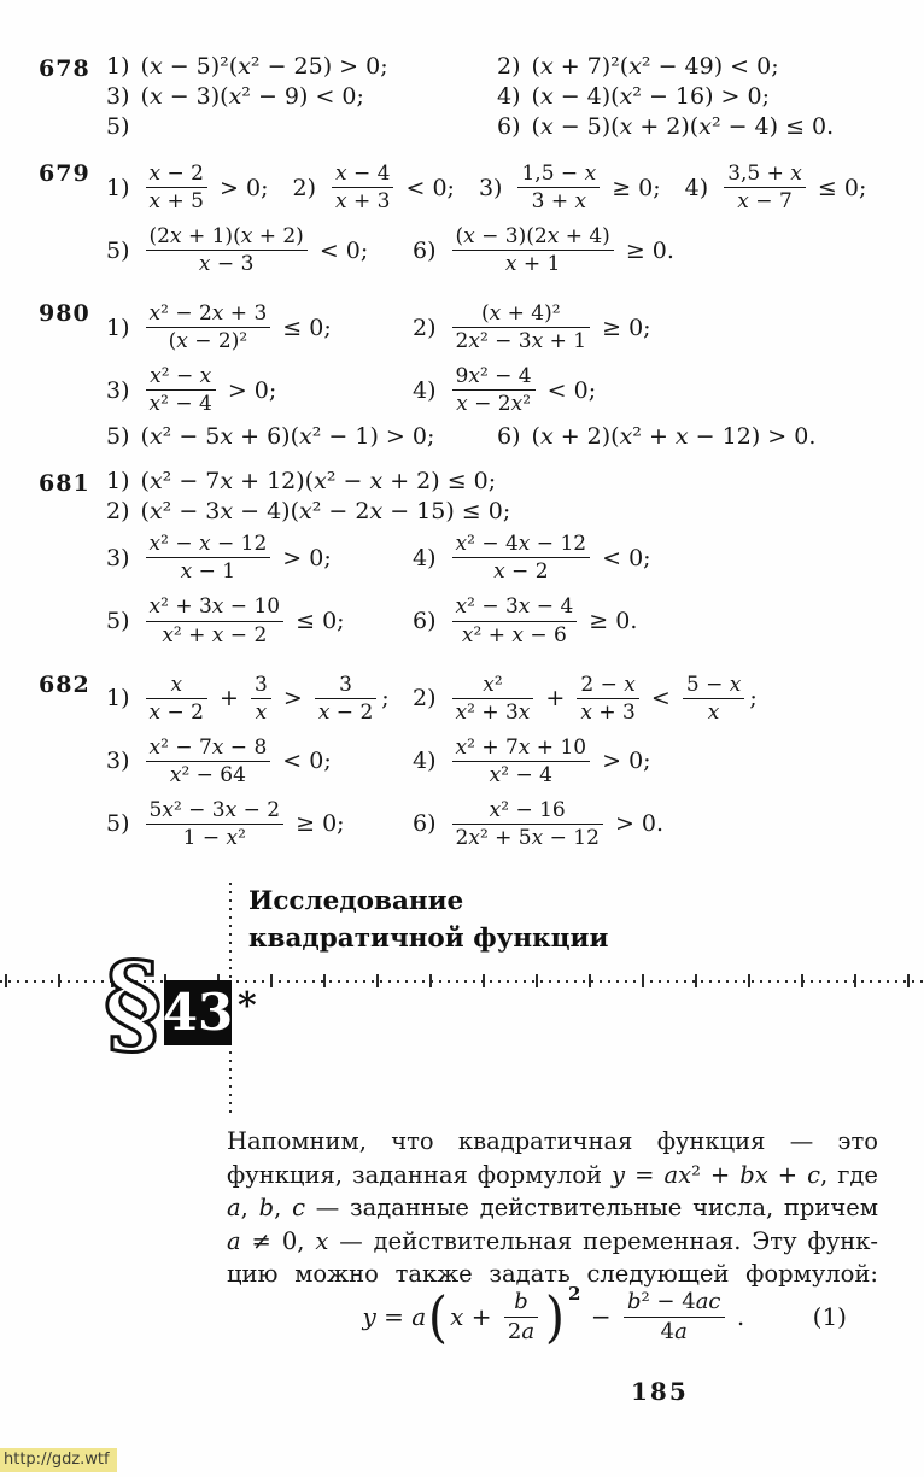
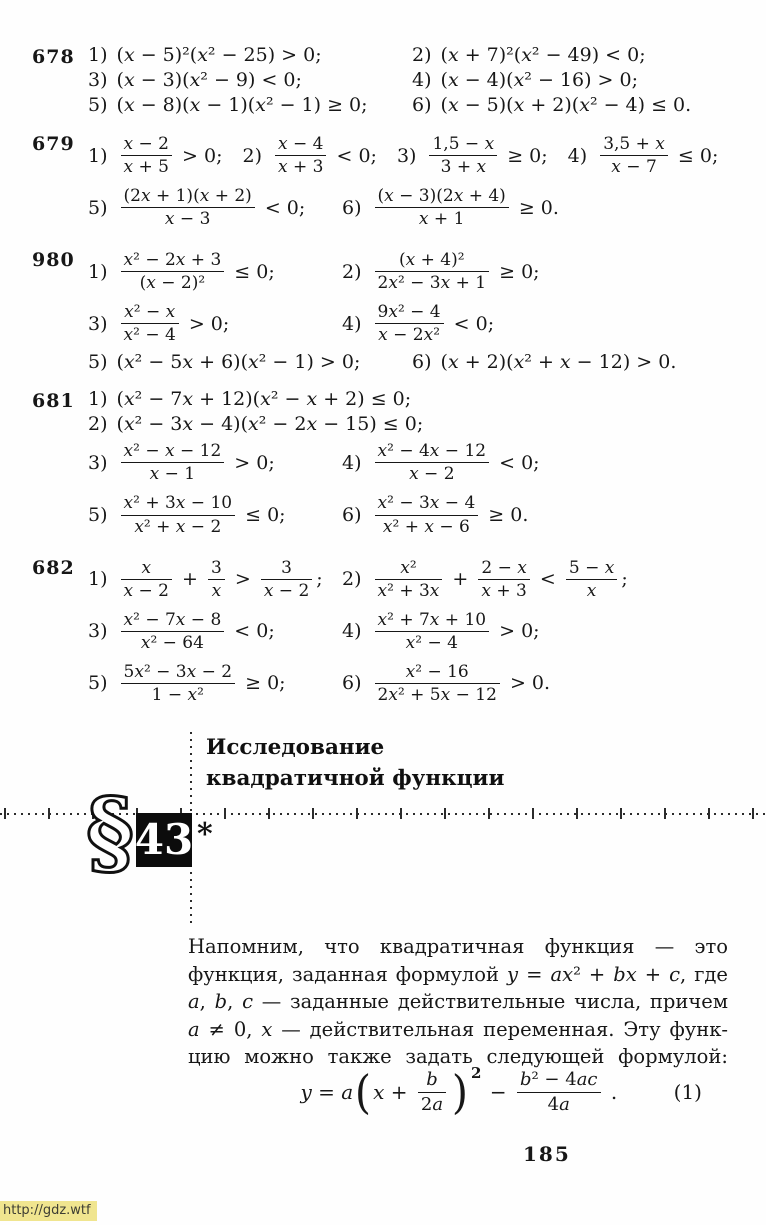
  678
  1)
  (x − 5)²(x² − 25) > 0;
  2)
  (x + 7)²(x² − 49) < 0;
  3)
  (x − 3)(x² − 9) < 0;
  4)
  (x − 4)(x² − 16) > 0;
  5)
+ (x − 8)(x − 1)(x² − 1) ≥ 0;
  6)
  (x − 5)(x + 2)(x² − 4) ≤ 0.
  679
  1)
  x − 2
  x + 5
  > 0;
  2)
  x − 4
  x + 3
  < 0;
  3)
  1,5 − x
  3 + x
  ≥ 0;
  4)
  3,5 + x
  x − 7
  ≤ 0;
  5)
  (2x + 1)(x + 2)
  x − 3
  < 0;
  6)
  (x − 3)(2x + 4)
  x + 1
  ≥ 0.
  980
  1)
  x² − 2x + 3
  (x − 2)²
  ≤ 0;
  2)
  (x + 4)²
  2x² − 3x + 1
  ≥ 0;
  3)
  x² − x
  x² − 4
  > 0;
  4)
  9x² − 4
  x − 2x²
  < 0;
  5)
  (x² − 5x + 6)(x² − 1) > 0;
  6)
  (x + 2)(x² + x − 12) > 0.
  681
  1)
  (x² − 7x + 12)(x² − x + 2) ≤ 0;
  2)
  (x² − 3x − 4)(x² − 2x − 15) ≤ 0;
  3)
  x² − x − 12
  x − 1
  > 0;
  4)
  x² − 4x − 12
  x − 2
  < 0;
  5)
  x² + 3x − 10
  x² + x − 2
  ≤ 0;
  6)
  x² − 3x − 4
  x² + x − 6
  ≥ 0.
  682
  1)
  x
  x − 2
  +
  3
  x
  >
  3
  x − 2
  ;
  2)
  x²
  x² + 3x
  +
  2 − x
  x + 3
  <
  5 − x
  x
  ;
  3)
  x² − 7x − 8
  x² − 64
  < 0;
  4)
  x² + 7x + 10
  x² − 4
  > 0;
  5)
  5x² − 3x − 2
  1 − x²
  ≥ 0;
  6)
  x² − 16
  2x² + 5x − 12
  > 0.
  §
  43
  *
  Исследование
  квадратичной функции
  Напомним, что квадратичная функция — это
  функция, заданная формулой y = ax² + bx + c, где
  a, b, c — заданные действительные числа, причем
  a ≠ 0, x — действительная переменная. Эту функ-
  цию можно также задать следующей формулой:
  y = a
  (
  x +
  b
  2a
  )
  2
  −
  b² − 4ac
  4a
  .
  (1)
  185
  http://gdz.wtf
